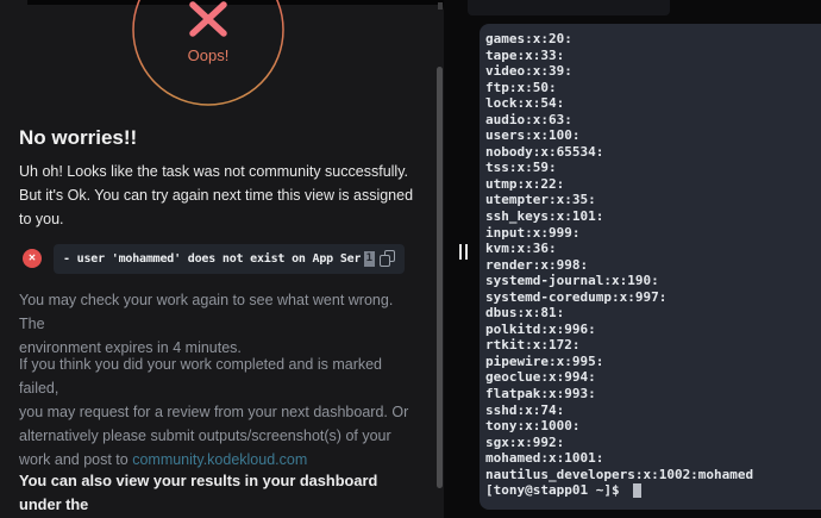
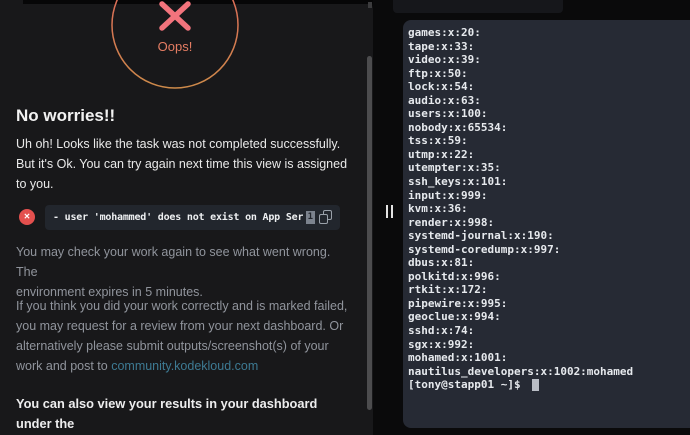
  Oops!
  No worries!!
- Uh oh! Looks like the task was not community successfully.
+ Uh oh! Looks like the task was not completed successfully.
  But it's Ok. You can try again next time this view is assigned
  to you.
  ✕
  - user 'mohammed' does not exist on App Ser
  1
  You may check your work again to see what went wrong. The
- environment expires in 4 minutes.
+ environment expires in 5 minutes.
- If you think you did your work completed and is marked failed,
+ If you think you did your work correctly and is marked failed,
  you may request for a review from your next dashboard. Or
  alternatively please submit outputs/screenshot(s) of your
  work and post to community.kodekloud.com
  You can also view your results in your dashboard under the
  games:x:20:
  tape:x:33:
  video:x:39:
  ftp:x:50:
  lock:x:54:
  audio:x:63:
  users:x:100:
  nobody:x:65534:
  tss:x:59:
  utmp:x:22:
  utempter:x:35:
  ssh_keys:x:101:
  input:x:999:
  kvm:x:36:
  render:x:998:
  systemd-journal:x:190:
  systemd-coredump:x:997:
  dbus:x:81:
  polkitd:x:996:
  rtkit:x:172:
  pipewire:x:995:
  geoclue:x:994:
- flatpak:x:993:
  sshd:x:74:
- tony:x:1000:
  sgx:x:992:
  mohamed:x:1001:
  nautilus_developers:x:1002:mohamed
  [tony@stapp01 ~]$
